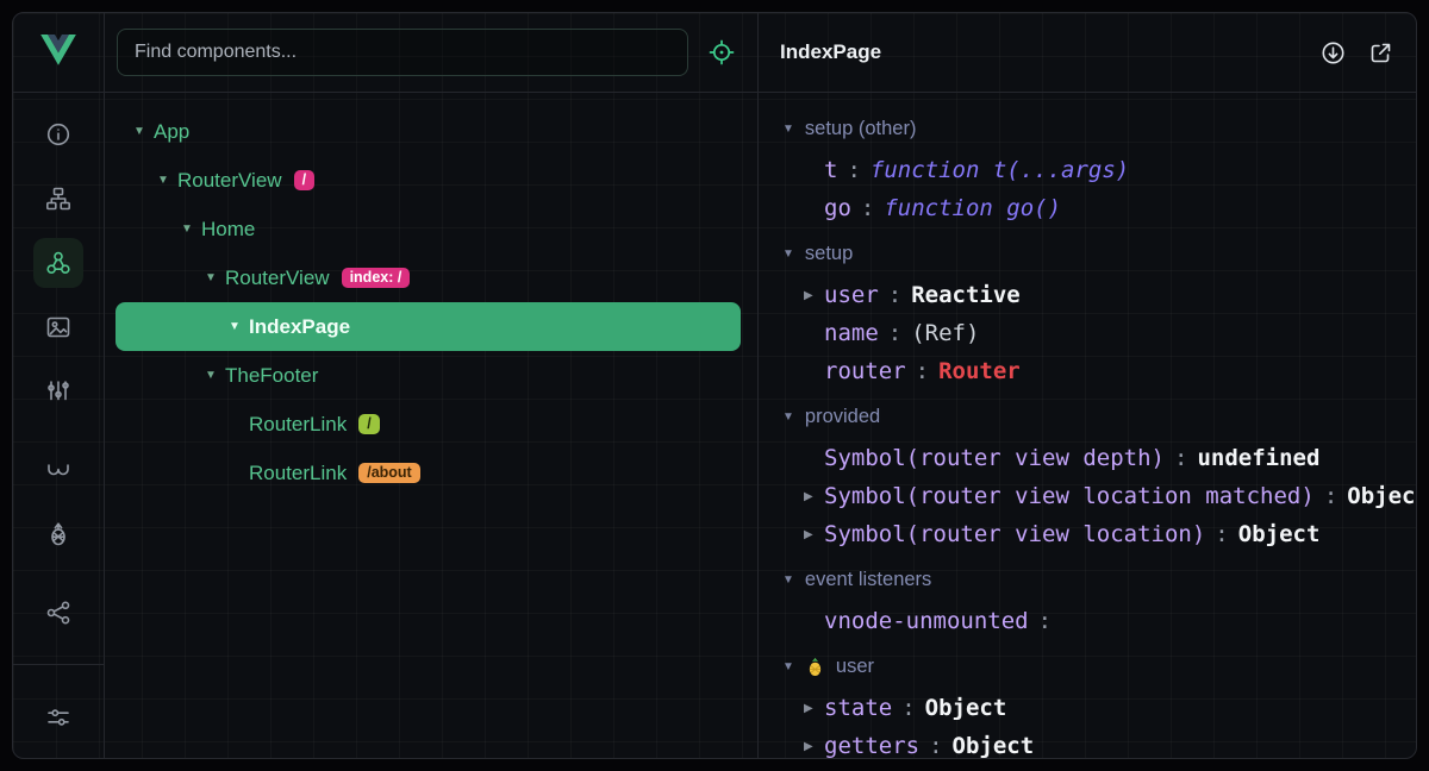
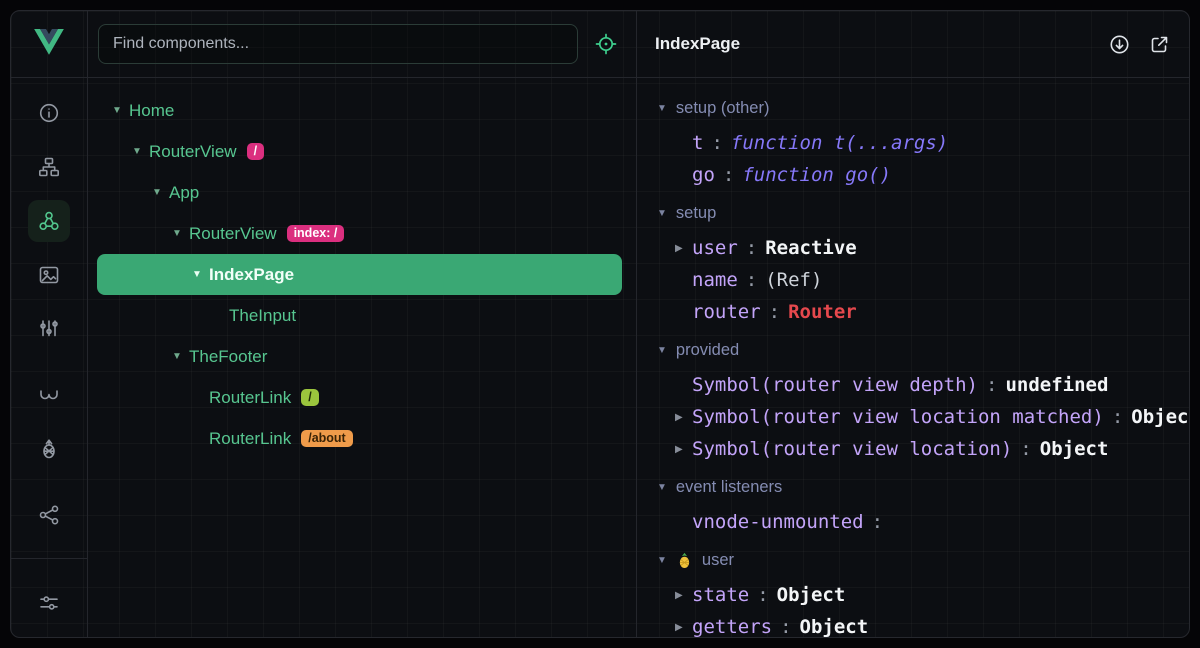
  Find components...
  ▼
- App
+ Home
  ▼
  RouterView
  /
  ▼
- Home
+ App
  ▼
  RouterView
  index: /
  ▼
  IndexPage
+ TheInput
  ▼
  TheFooter
  RouterLink
  /
  RouterLink
  /about
  IndexPage
  ▼
  setup (other)
  t
  :
  function t(...args)
  go
  :
  function go()
  ▼
  setup
  ▶
  user
  :
  Reactive
  name
  :
  (Ref)
  router
  :
  Router
  ▼
  provided
  Symbol(router view depth)
  :
  undefined
  ▶
  Symbol(router view location matched)
  :
  Objec
  ▶
  Symbol(router view location)
  :
  Object
  ▼
  event listeners
  vnode-unmounted
  :
  ▼
  user
  ▶
  state
  :
  Object
  ▶
  getters
  :
  Object
